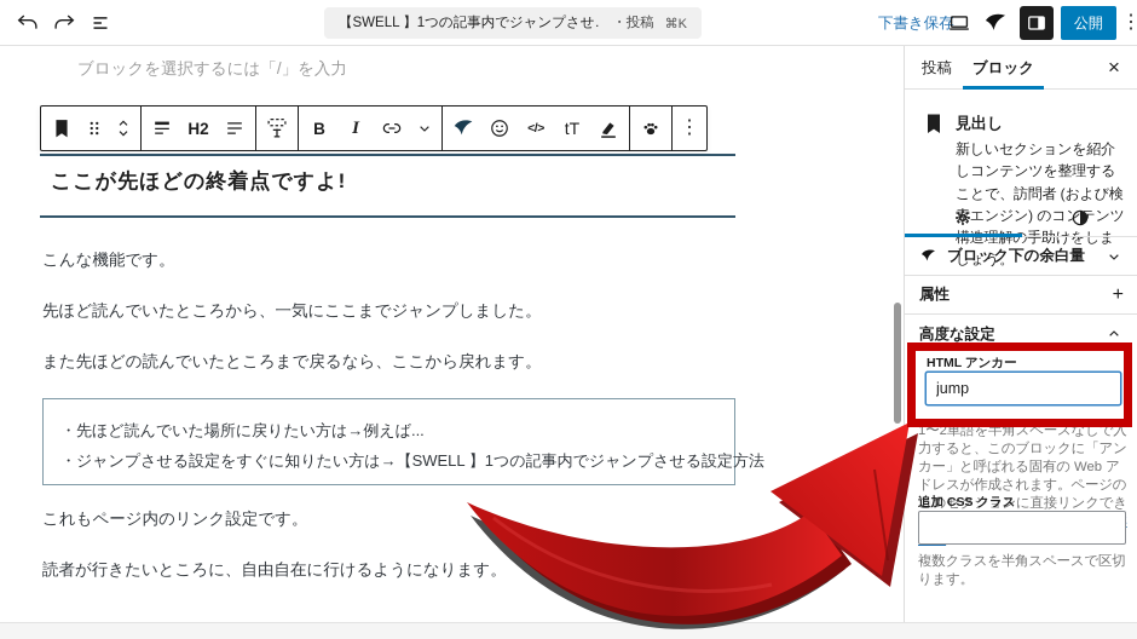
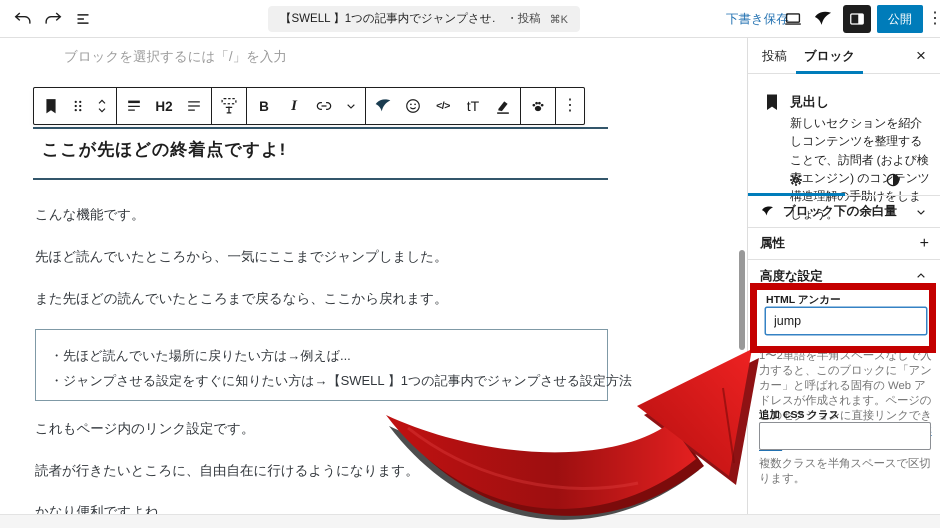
  【SWELL 】1つの記事内でジャンプさせ
  ・投稿
  ⌘K
  下書き保存
  公開
  ⋮
  ブロックを選択するには「/」を入力
  H2
  B
  I
  </>
  tT
  ⋮
  ここが先ほどの終着点ですよ!
  こんな機能です。
  先ほど読んでいたところから、一気にここまでジャンプしました。
  また先ほどの読んでいたところまで戻るなら、ここから戻れます。
  ・先ほど読んでいた場所に戻りたい方は→例えば...
  ・ジャンプさせる設定をすぐに知りたい方は→【SWELL 】1つの記事内でジャンプさせる設定
  これもページ内のリンク設定です。
  読者が行きたいところに、自由自在に行けるようになります。
+ かなり便利ですよね
  投稿
  ブロック
  ×
  見出し
  新しいセクションを紹介しコンテンツを整理することで、訪問者 (および検エンジン) のコテンツ構造理解の手助けをしましょう。
  ブロック下の余白量
  属性
  +
  高度な設定
  HTML アンカー
  jump
  1〜2単語を半角スペースなしで入力すると、このブロックに「アンカー」と呼ばれる固有の Web アドレスが作成されます。ページのこのセクションに直接リンクでき
  追加 CSS クラス
  複数クラスを半角スペースで区切ります。
